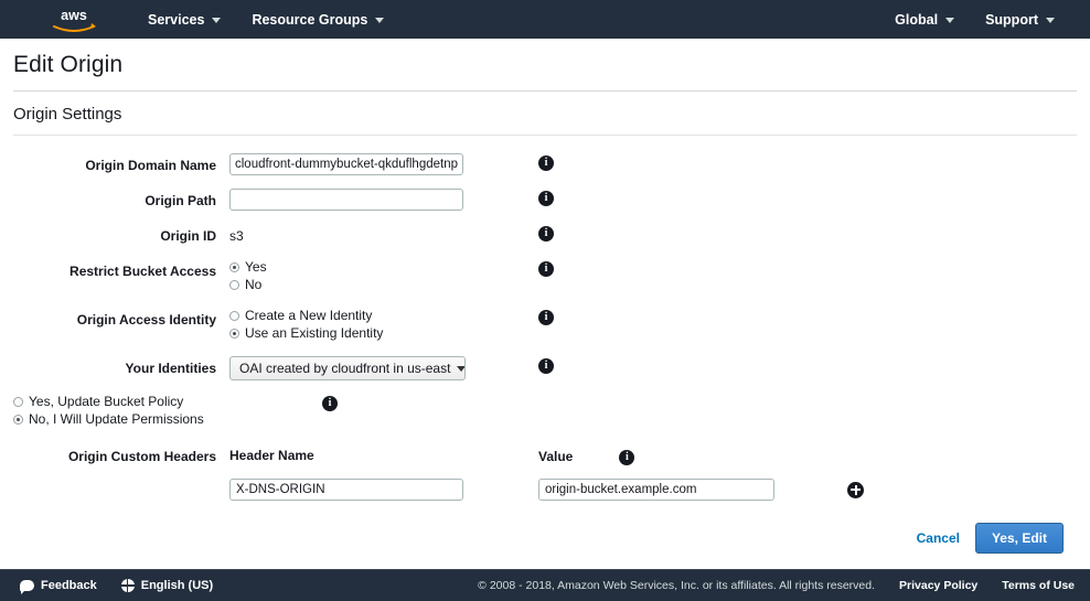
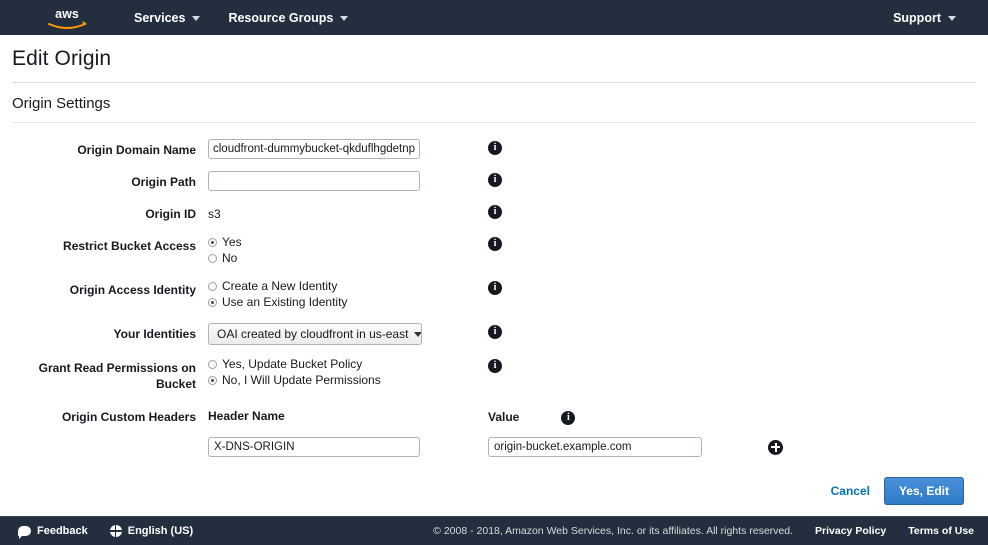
  aws
  Services
  Resource Groups
- Global
  Support
  Edit Origin
  Origin Settings
  Origin Domain Name
  cloudfront-dummybucket-qkduflhgdetnp
  i
  Origin Path
  i
  Origin ID
  s3
  i
  Restrict Bucket Access
  Yes
  No
  i
  Origin Access Identity
  Create a New Identity
  Use an Existing Identity
  i
  Your Identities
  OAI created by cloudfront in us-east
  i
+ Grant Read Permissions on
+ Bucket
  Yes, Update Bucket Policy
  No, I Will Update Permissions
  i
  Origin Custom Headers
  Header Name
  Value
  i
  X-DNS-ORIGIN
  origin-bucket.example.com
  Cancel
  Yes, Edit
  Feedback
  English (US)
  © 2008 - 2018, Amazon Web Services, Inc. or its affiliates. All rights reserved.
  Privacy Policy
  Terms of Use
